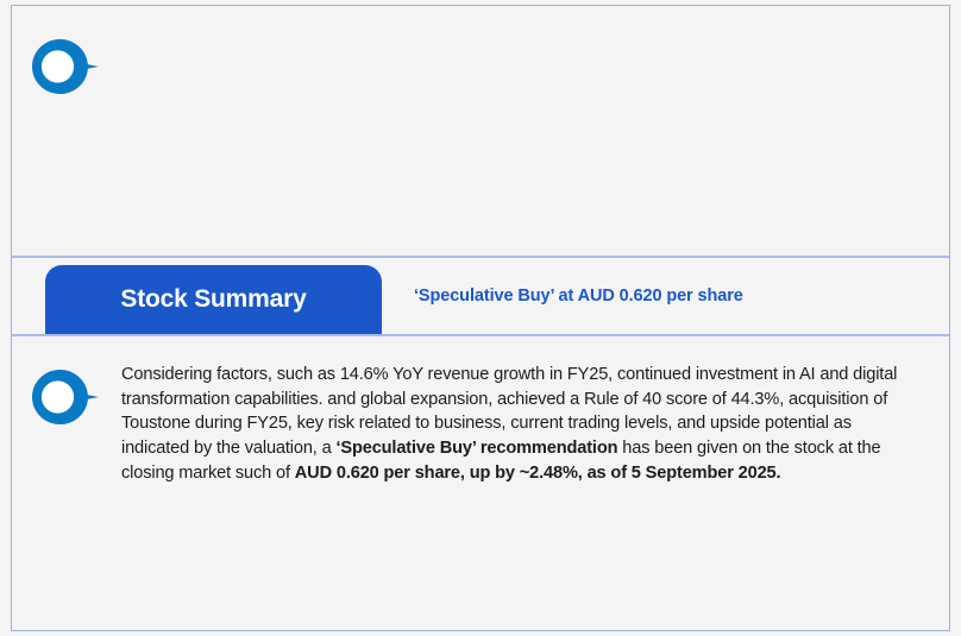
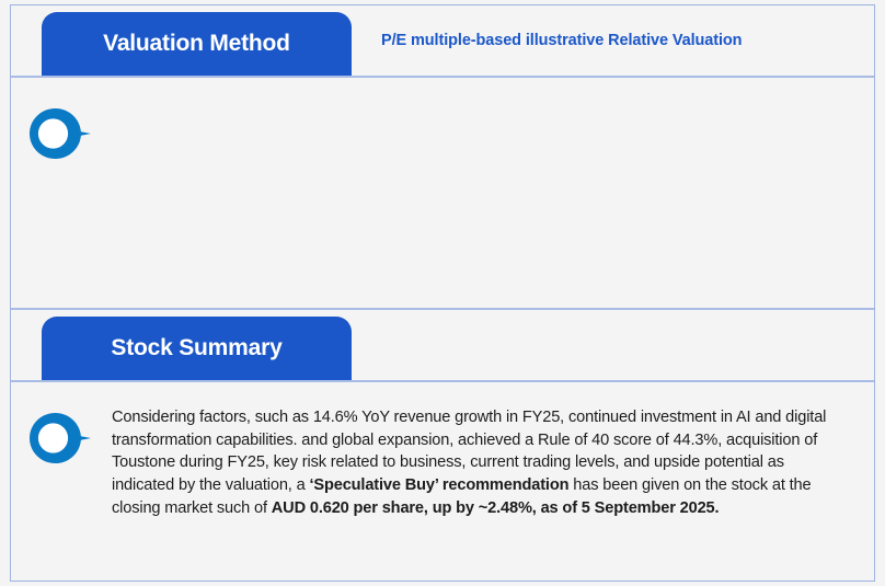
+ Valuation Method
+ P/E multiple-based illustrative Relative Valuation
  Stock Summary
- ‘Speculative Buy’ at AUD 0.620 per share
  Considering factors, such as 14.6% YoY revenue growth in FY25, continued investment in AI and digital transformation capabilities. and global expansion, achieved a Rule of 40 score of 44.3%, acquisition of Toustone during FY25, key risk related to business, current trading levels, and upside potential as indicated by the valuation, a ‘Speculative Buy’ recommendation has been given on the stock at the closing market such of AUD 0.620 per share, up by ~2.48%, as of 5 September 2025.
